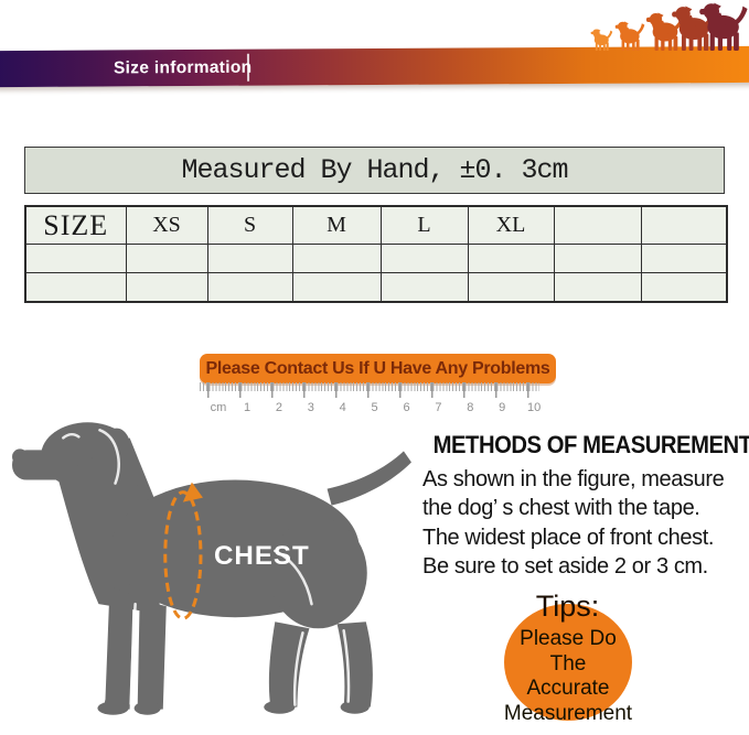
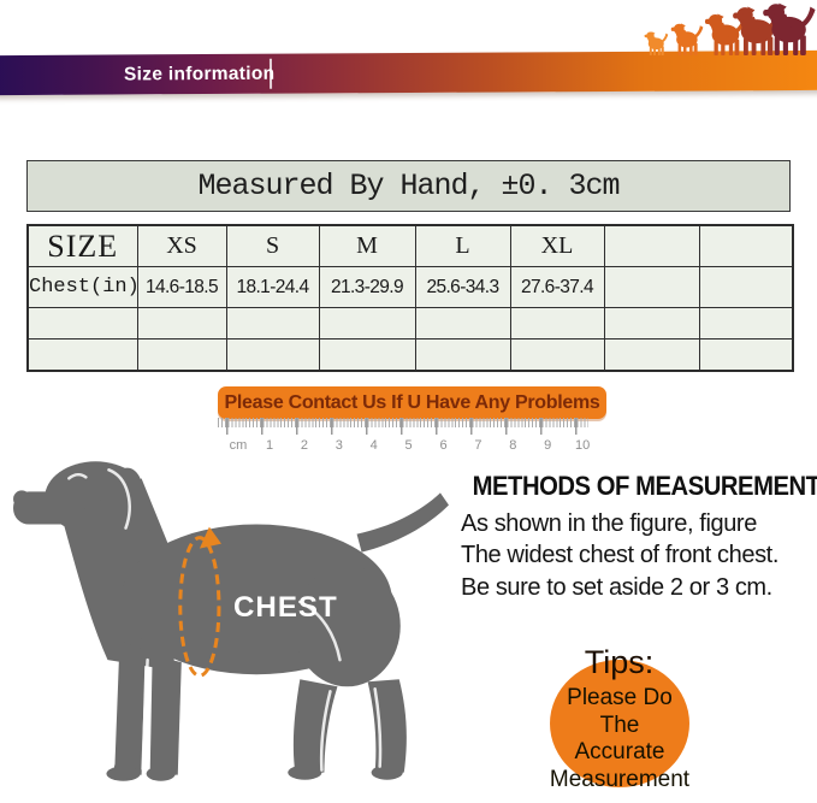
  Size information
  Measured By Hand, ±0. 3cm
  SIZE	XS	S	M	L	XL
+ Chest(in)	14.6-18.5	18.1-24.4	21.3-29.9	25.6-34.3	27.6-37.4
  Please Contact Us If U Have Any Problems
  cm
  1
  2
  3
  4
  5
  6
  7
  8
  9
  10
  CHEST
  METHODS OF MEASUREMENT
- As shown in the figure, measure
+ As shown in the figure, figure
- the dog’ s chest with the tape.
- The widest place of front chest.
+ The widest chest of front chest.
  Be sure to set aside 2 or 3 cm.
  Tips:
  Please Do
  The
  Accurate
  Measurement
